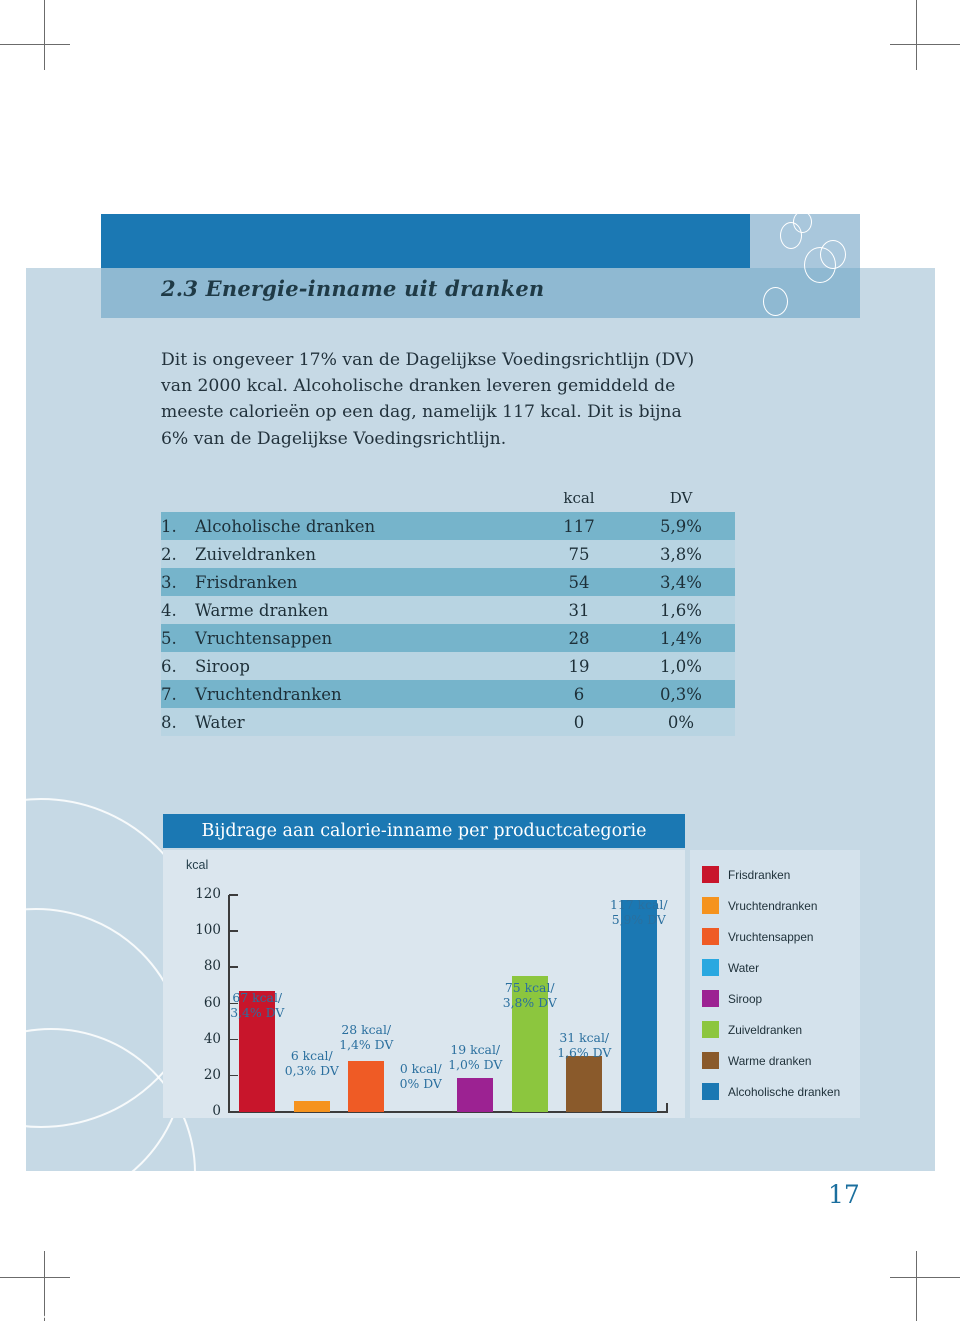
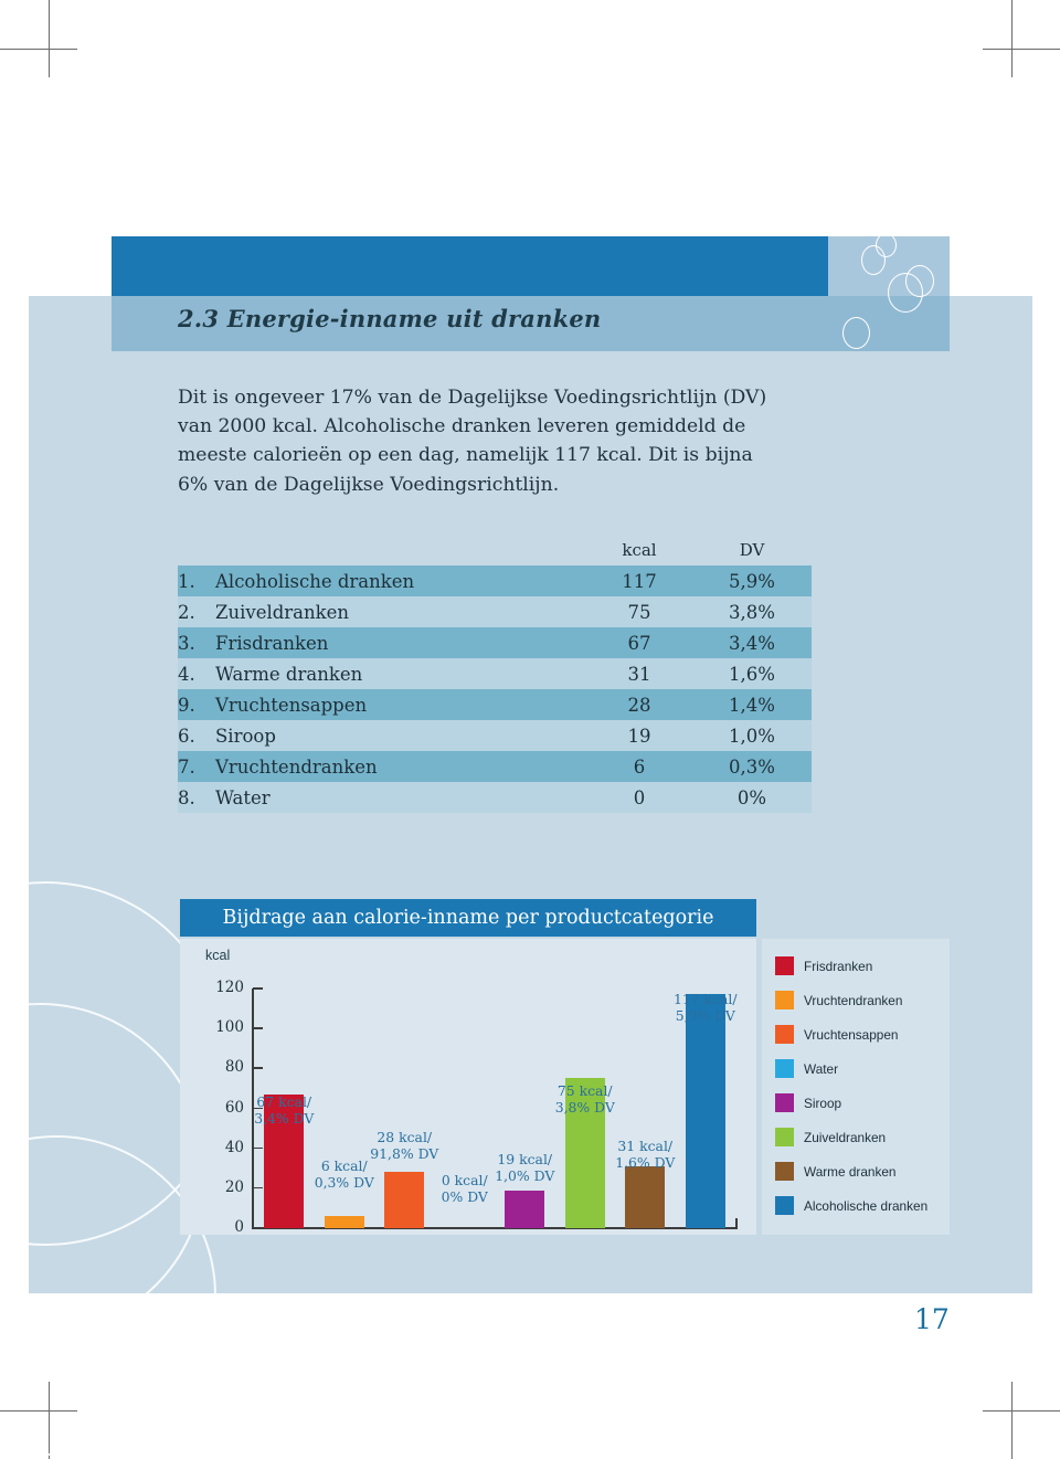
  2.3 Energie-inname uit dranken
  Dit is ongeveer 17% van de Dagelijkse Voedingsrichtlijn (DV)
  van 2000 kcal. Alcoholische dranken leveren gemiddeld de
  meeste calorieën op een dag, namelijk 117 kcal. Dit is bijna
  6% van de Dagelijkse Voedingsrichtlijn.
  		kcal	DV
  1.	Alcoholische dranken	117	5,9%
  2.	Zuiveldranken	75	3,8%
- 3.	Frisdranken	54	3,4%
+ 3.	Frisdranken	67	3,4%
  4.	Warme dranken	31	1,6%
- 5.	Vruchtensappen	28	1,4%
+ 9.	Vruchtensappen	28	1,4%
  6.	Siroop	19	1,0%
  7.	Vruchtendranken	6	0,3%
  8.	Water	0	0%
  Bijdrage aan calorie-inname per productcategorie
  kcal
  0
  20
  40
  60
  80
  100
  120
  67 kcal/
  3,4% DV
  6 kcal/
  0,3% DV
  28 kcal/
- 1,4% DV
+ 91,8% DV
  0 kcal/
  0% DV
  19 kcal/
  1,0% DV
  75 kcal/
  3,8% DV
  31 kcal/
  1,6% DV
  117 kcal/
  5,9% DV
  Frisdranken
  Vruchtendranken
  Vruchtensappen
  Water
  Siroop
  Zuiveldranken
  Warme dranken
  Alcoholische dranken
  17
